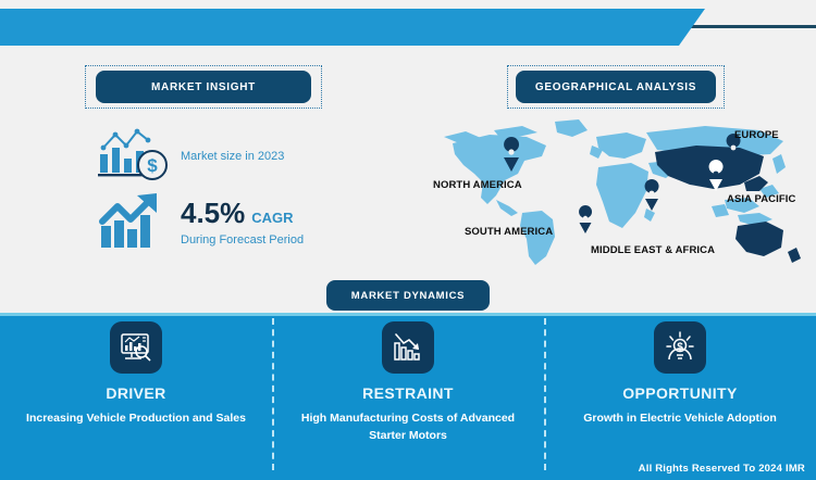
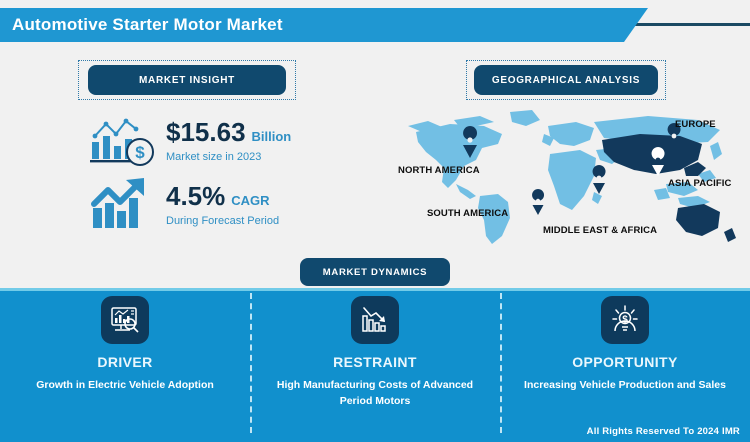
+ Automotive Starter Motor Market
  MARKET INSIGHT
  $
+ $15.63
+ Billion
  Market size in 2023
  4.5%
  CAGR
  During Forecast Period
  GEOGRAPHICAL ANALYSIS
  NORTH AMERICA
  SOUTH AMERICA
  MIDDLE EAST & AFRICA
  EUROPE
  ASIA PACIFIC
  MARKET DYNAMICS
  DRIVER
- Increasing Vehicle Production and Sales
+ Growth in Electric Vehicle Adoption
  RESTRAINT
- High Manufacturing Costs of Advanced Starter Motors
+ High Manufacturing Costs of Advanced Period Motors
  $
  OPPORTUNITY
- Growth in Electric Vehicle Adoption
+ Increasing Vehicle Production and Sales
  All Rights Reserved To 2024 IMR
